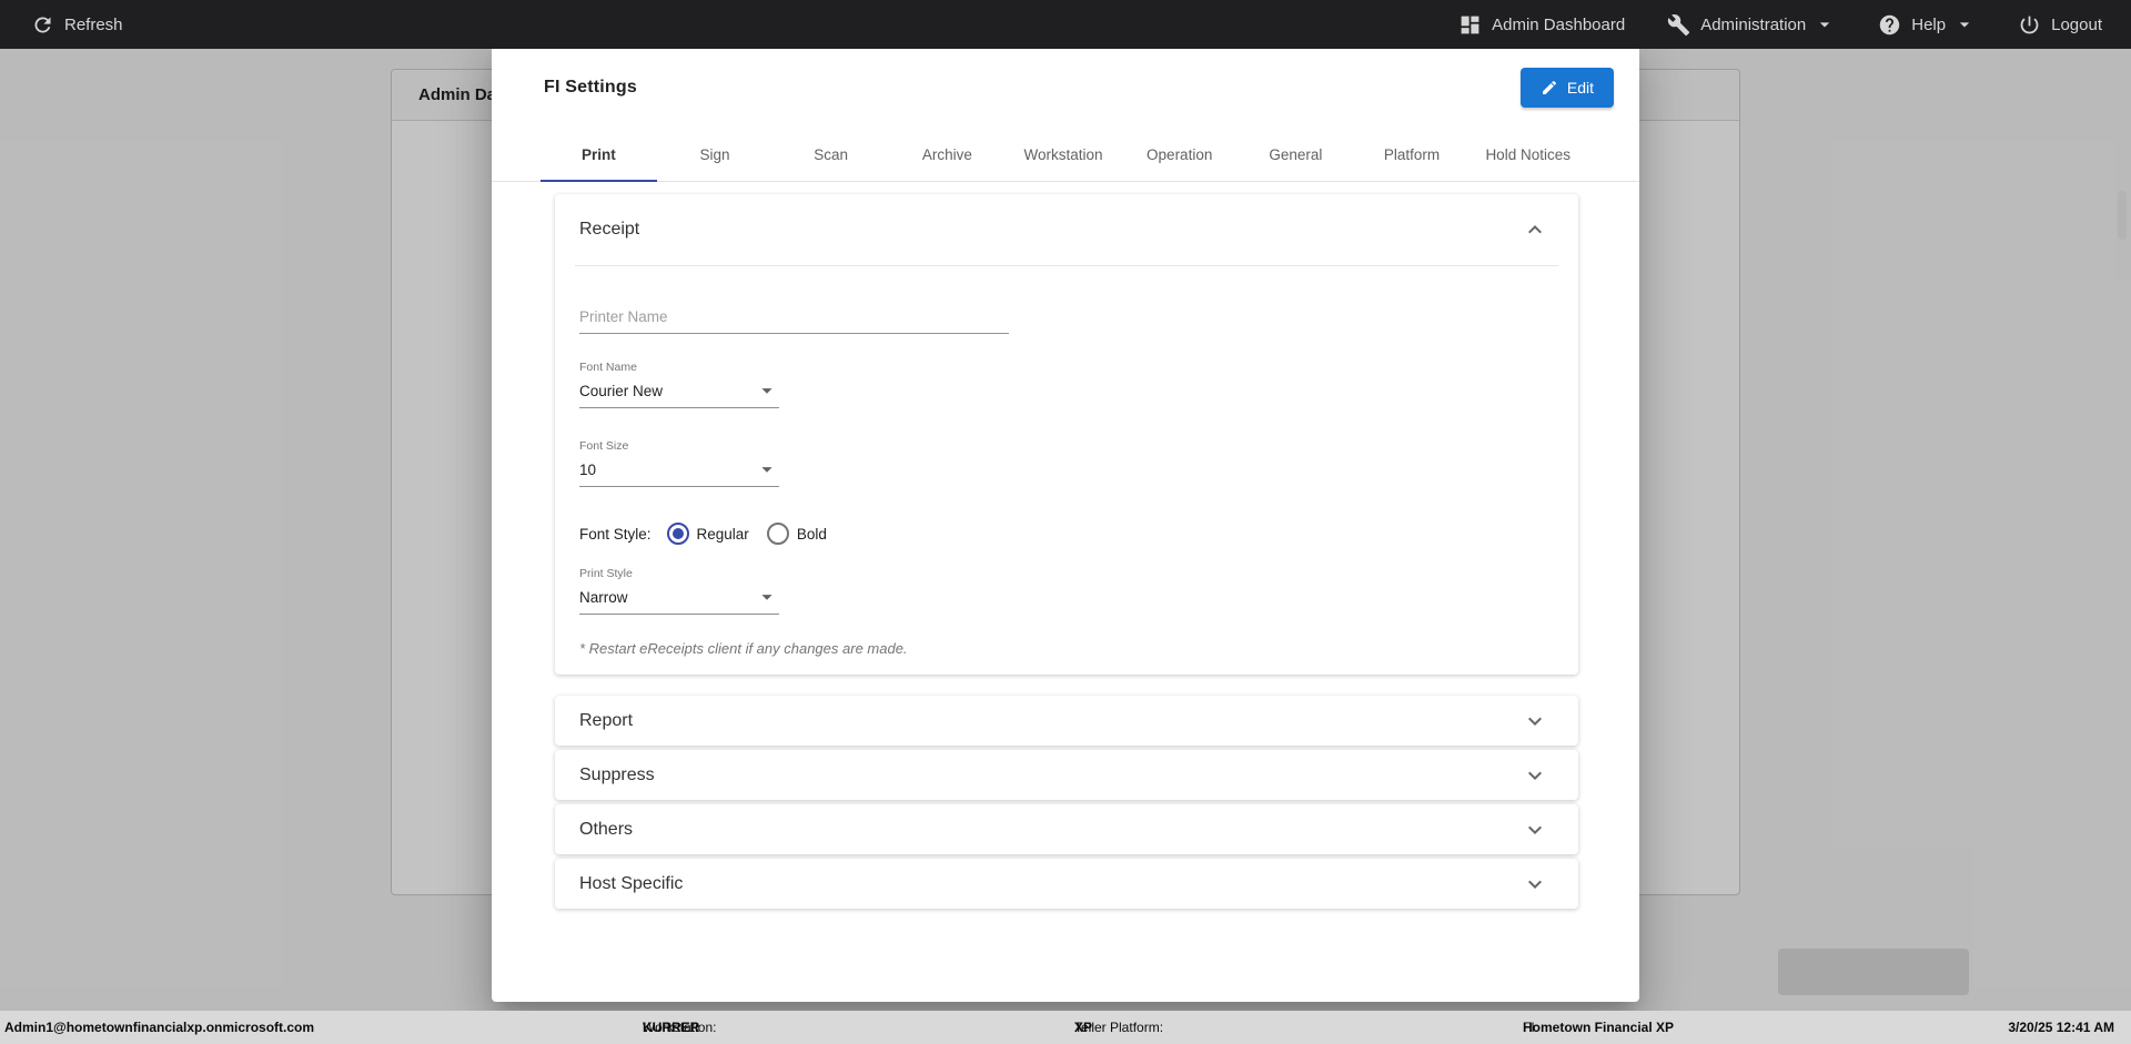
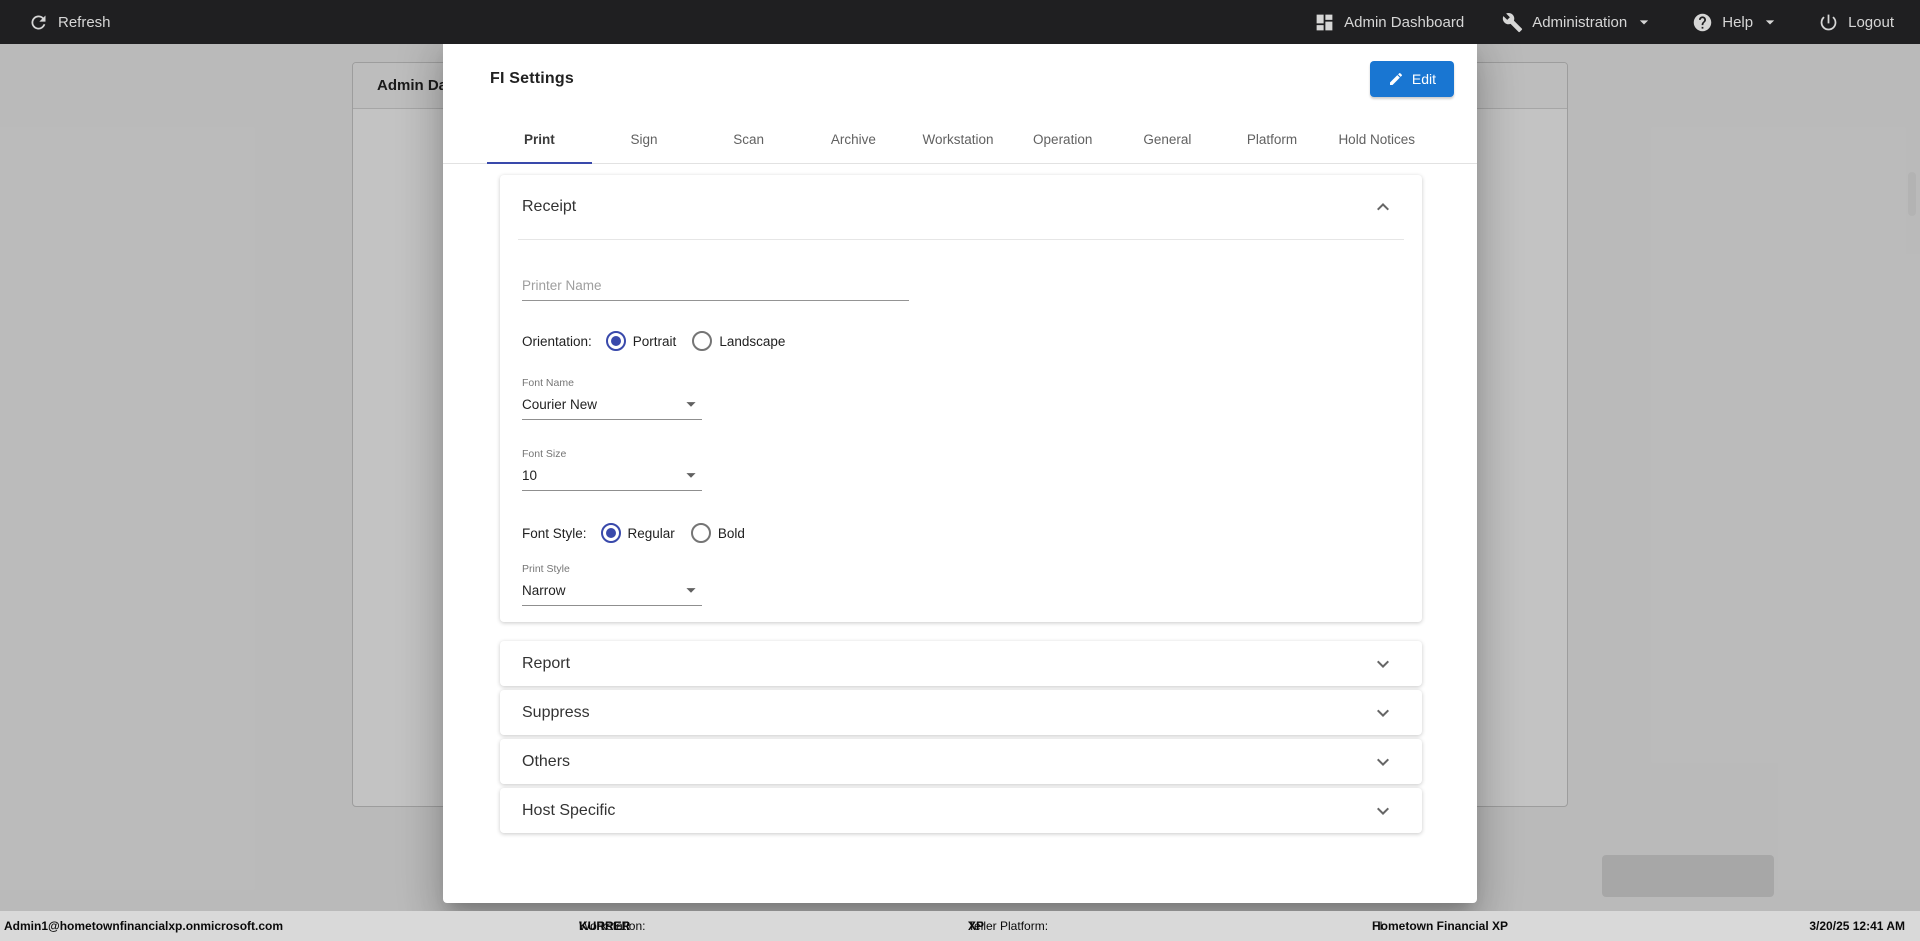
  Refresh
  Admin Dashboard
  Administration
  Help
  Logout
  FI Settings
  Edit
  Print
  Sign
  Scan
  Archive
  Workstation
  Operation
  General
  Platform
  Hold Notices
  Receipt
  Printer Name
+ Orientation:
+ Portrait
+ Landscape
  Font Name
  Courier New
  Font Size
  10
  Font Style:
  Regular
  Bold
  Print Style
  Narrow
- * Restart eReceipts client if any changes are made.
  Report
  Suppress
  Others
  Host Specific
  Admin1@hometownfinancialxp.onmicrosoft.com
  Workstation:
  KURRER
  Teller Platform:
  XP
  FI:
  Hometown Financial XP
  3/20/25 12:41 AM
